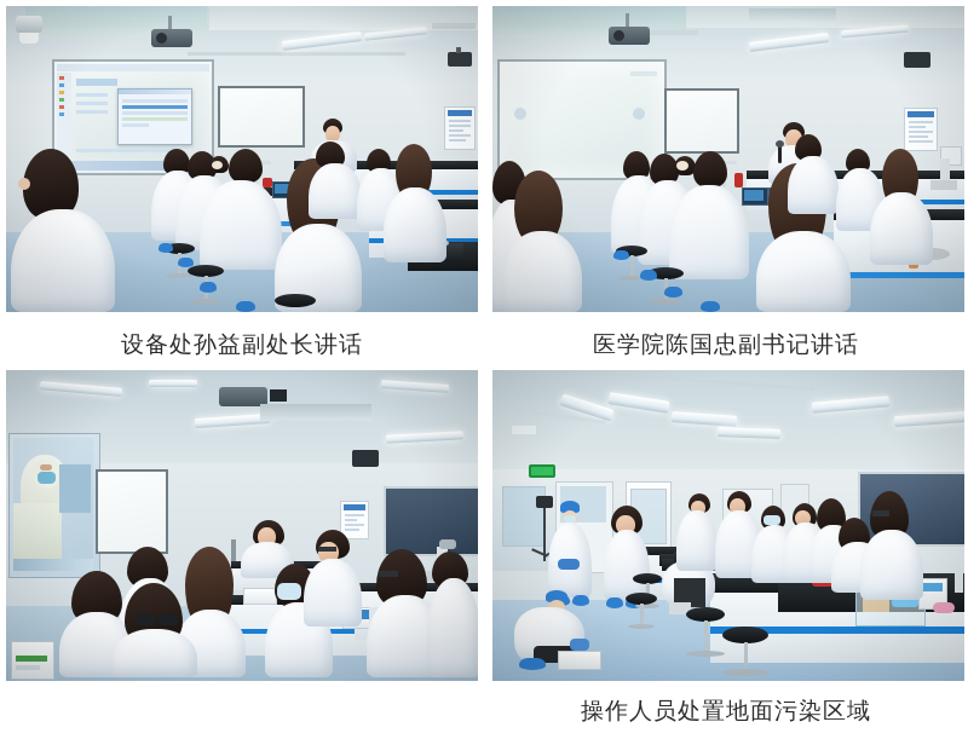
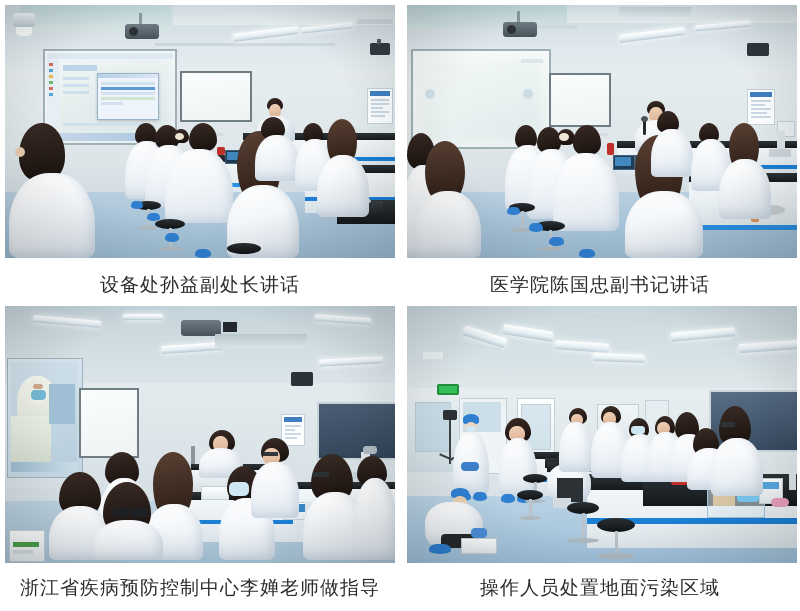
  设备处孙益副处长讲话
  医学院陈国忠副书记讲话
+ 浙江省疾病预防控制中心李婵老师做指导
  操作人员处置地面污染区域
